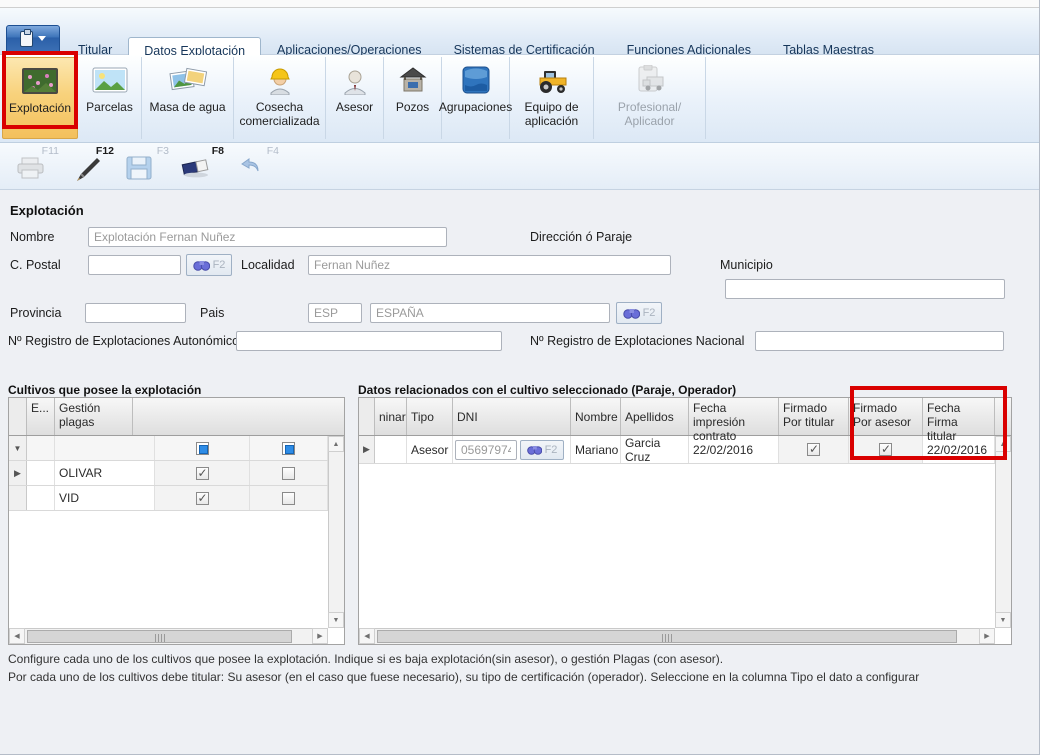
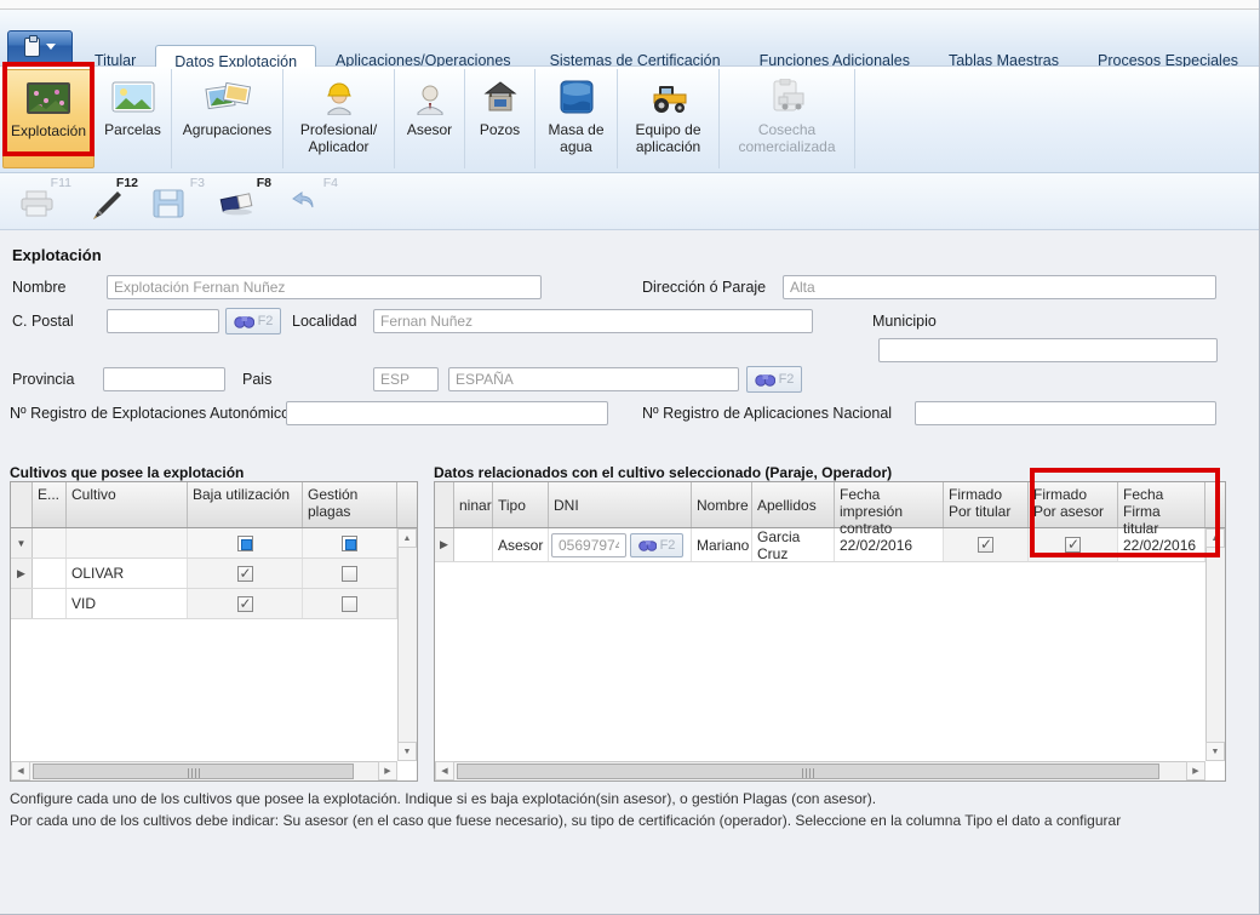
  Titular
  Datos Explotación
  Aplicaciones/Operaciones
  Sistemas de Certificación
  Funciones Adicionales
  Tablas Maestras
+ Procesos Especiales
  Explotación
  Parcelas
- Masa de agua
+ Agrupaciones
- Cosecha comercializada
+ Profesional/ Aplicador
  Asesor
  Pozos
- Agrupaciones
+ Masa de agua
  Equipo de aplicación
- Profesional/ Aplicador
+ Cosecha comercializada
  F11
  F12
  F3
  F8
  F4
  Explotación
  Nombre
  Explotación Fernan Nuñez
  Dirección ó Paraje
+ Alta
  C. Postal
  F2
  Localidad
  Fernan Nuñez
  Municipio
  Provincia
  Pais
  ESP
  ESPAÑA
  F2
  Nº Registro de Explotaciones Autonómic
- Nº Registro de Explotaciones Nacional
+ Nº Registro de Aplicaciones Nacional
  Cultivos que posee la explotación
  Datos relacionados con el cultivo seleccionado (Paraje, Operador)
  E...
+ Cultivo
+ Baja utilización
  Gestión plagas
  ▼
  ▶
  OLIVAR
  VID
  ninar
  Tipo
  DNI
  Nombre
  Apellidos
  Firmado Por titular
  Firmado Por asesor
  ▶
  Asesor
  0569797
  F2
  Mariano
  Garcia Cruz
  22/02/2016
  22/02/2016
  Configure cada uno de los cultivos que posee la explotación. Indique si es baja explotación(sin asesor), o gestión Plagas (con asesor).
- Por cada uno de los cultivos debe titular: Su asesor (en el caso que fuese necesario), su tipo de certificación (operador). Seleccione en la columna Tipo el dato a configurar
+ Por cada uno de los cultivos debe indicar: Su asesor (en el caso que fuese necesario), su tipo de certificación (operador). Seleccione en la columna Tipo el dato a configurar
